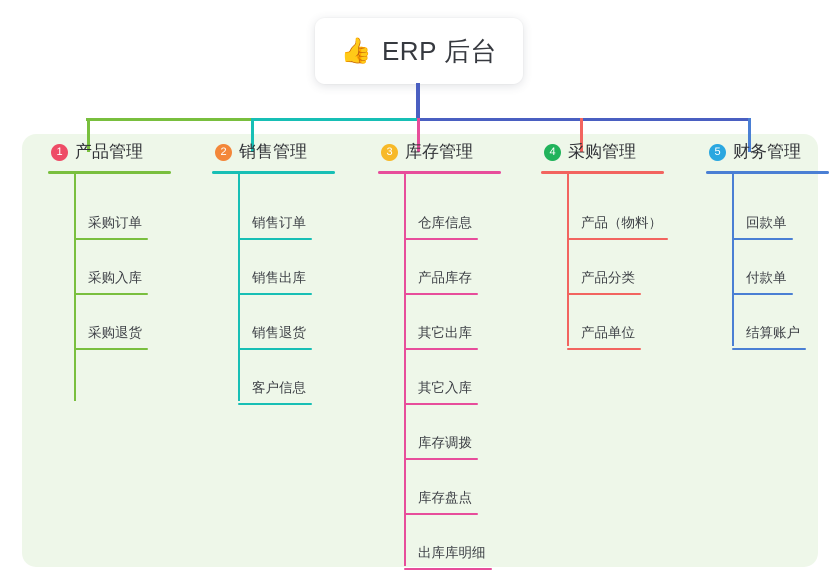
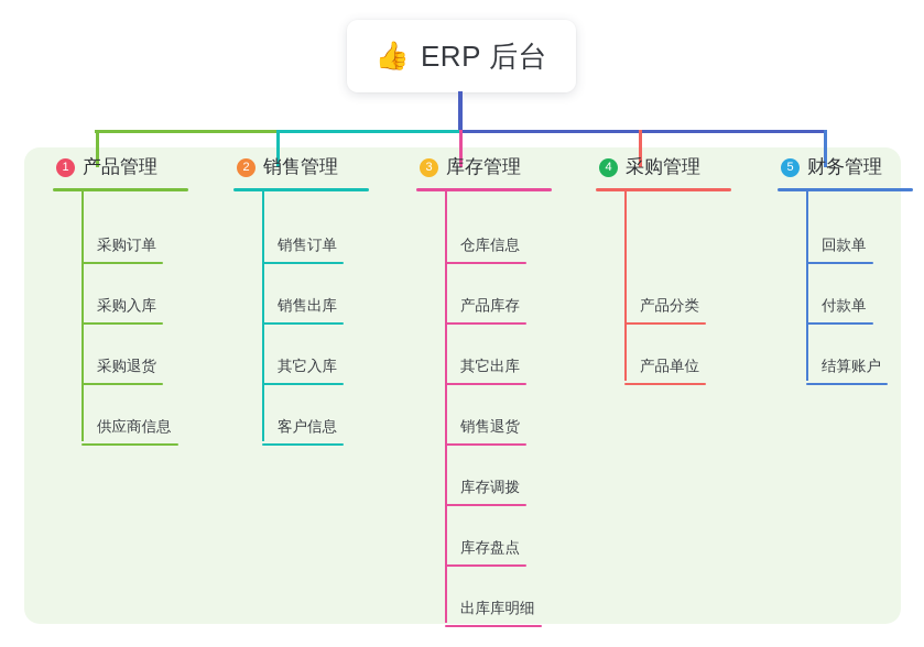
  👍
  ERP 后台
  1
  产品管理
  采购订单
  采购入库
  采购退货
+ 供应商信息
  2
  销售管理
  销售订单
  销售出库
- 销售退货
+ 其它入库
  客户信息
  3
  库存管理
  仓库信息
  产品库存
  其它出库
- 其它入库
+ 销售退货
  库存调拨
  库存盘点
  出库库明细
  4
  采购管理
- 产品（物料）
  产品分类
  产品单位
  5
  财务管理
  回款单
  付款单
  结算账户
